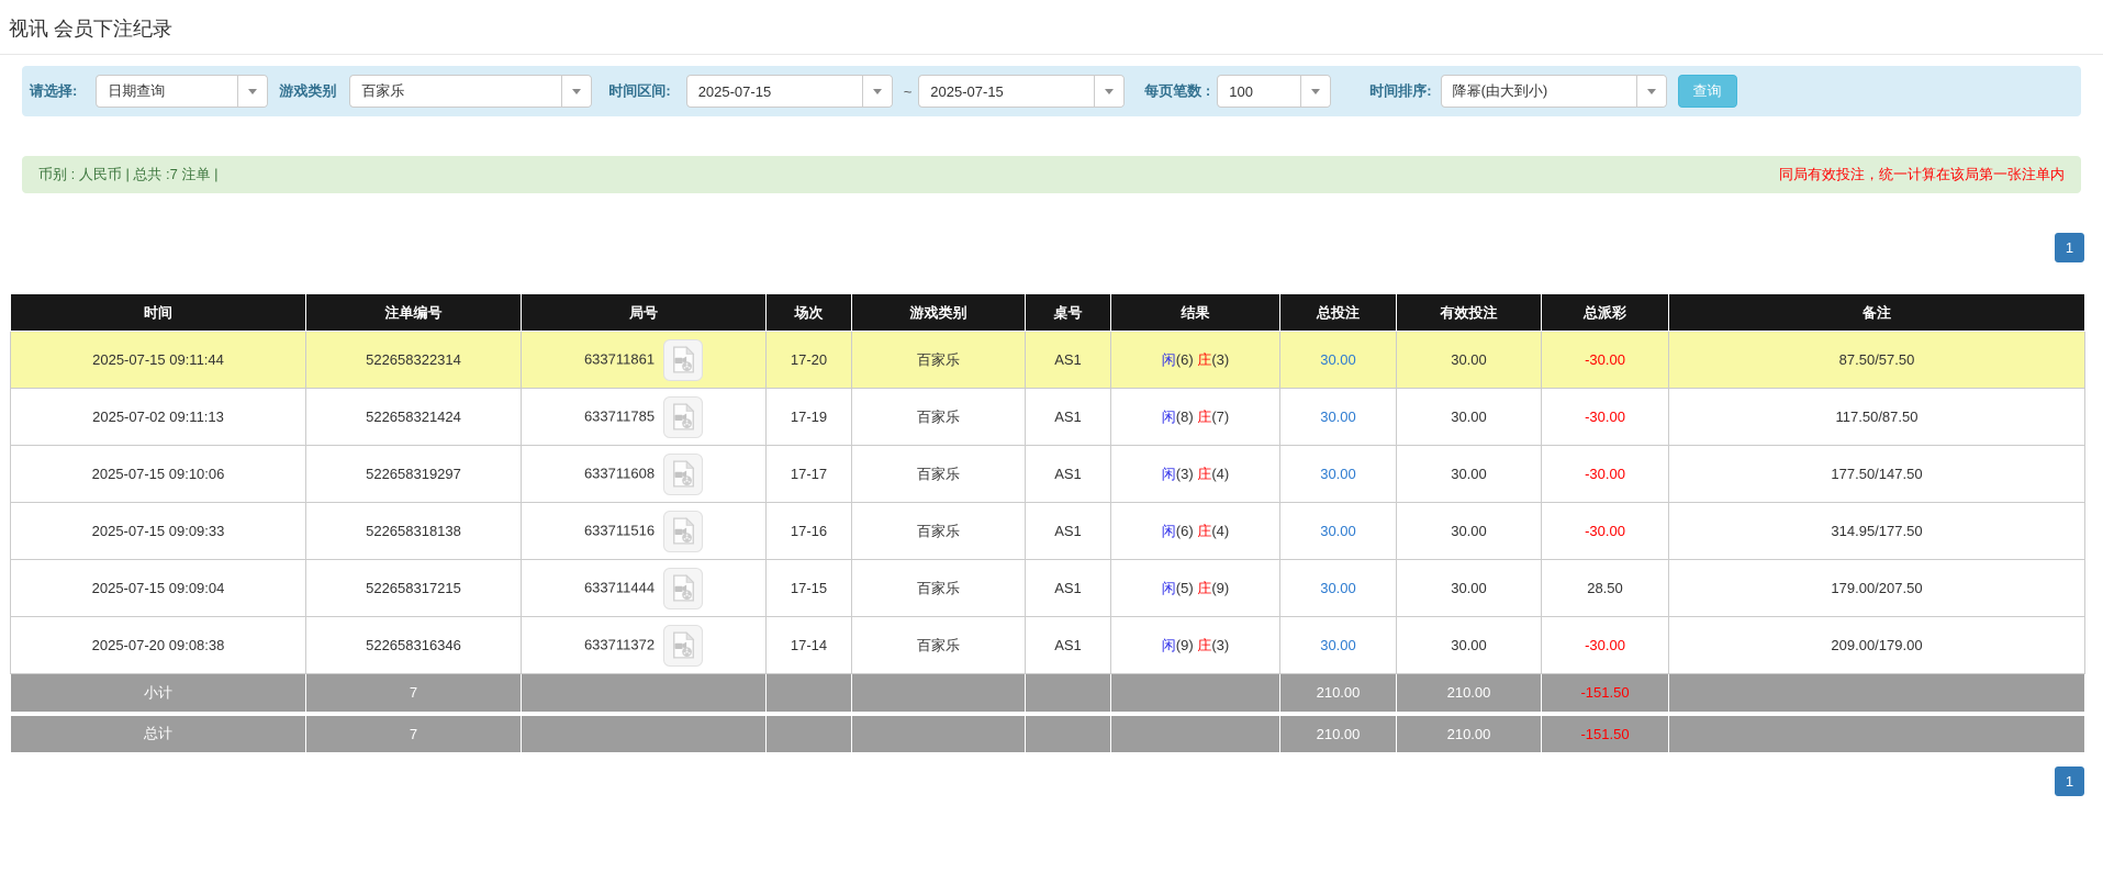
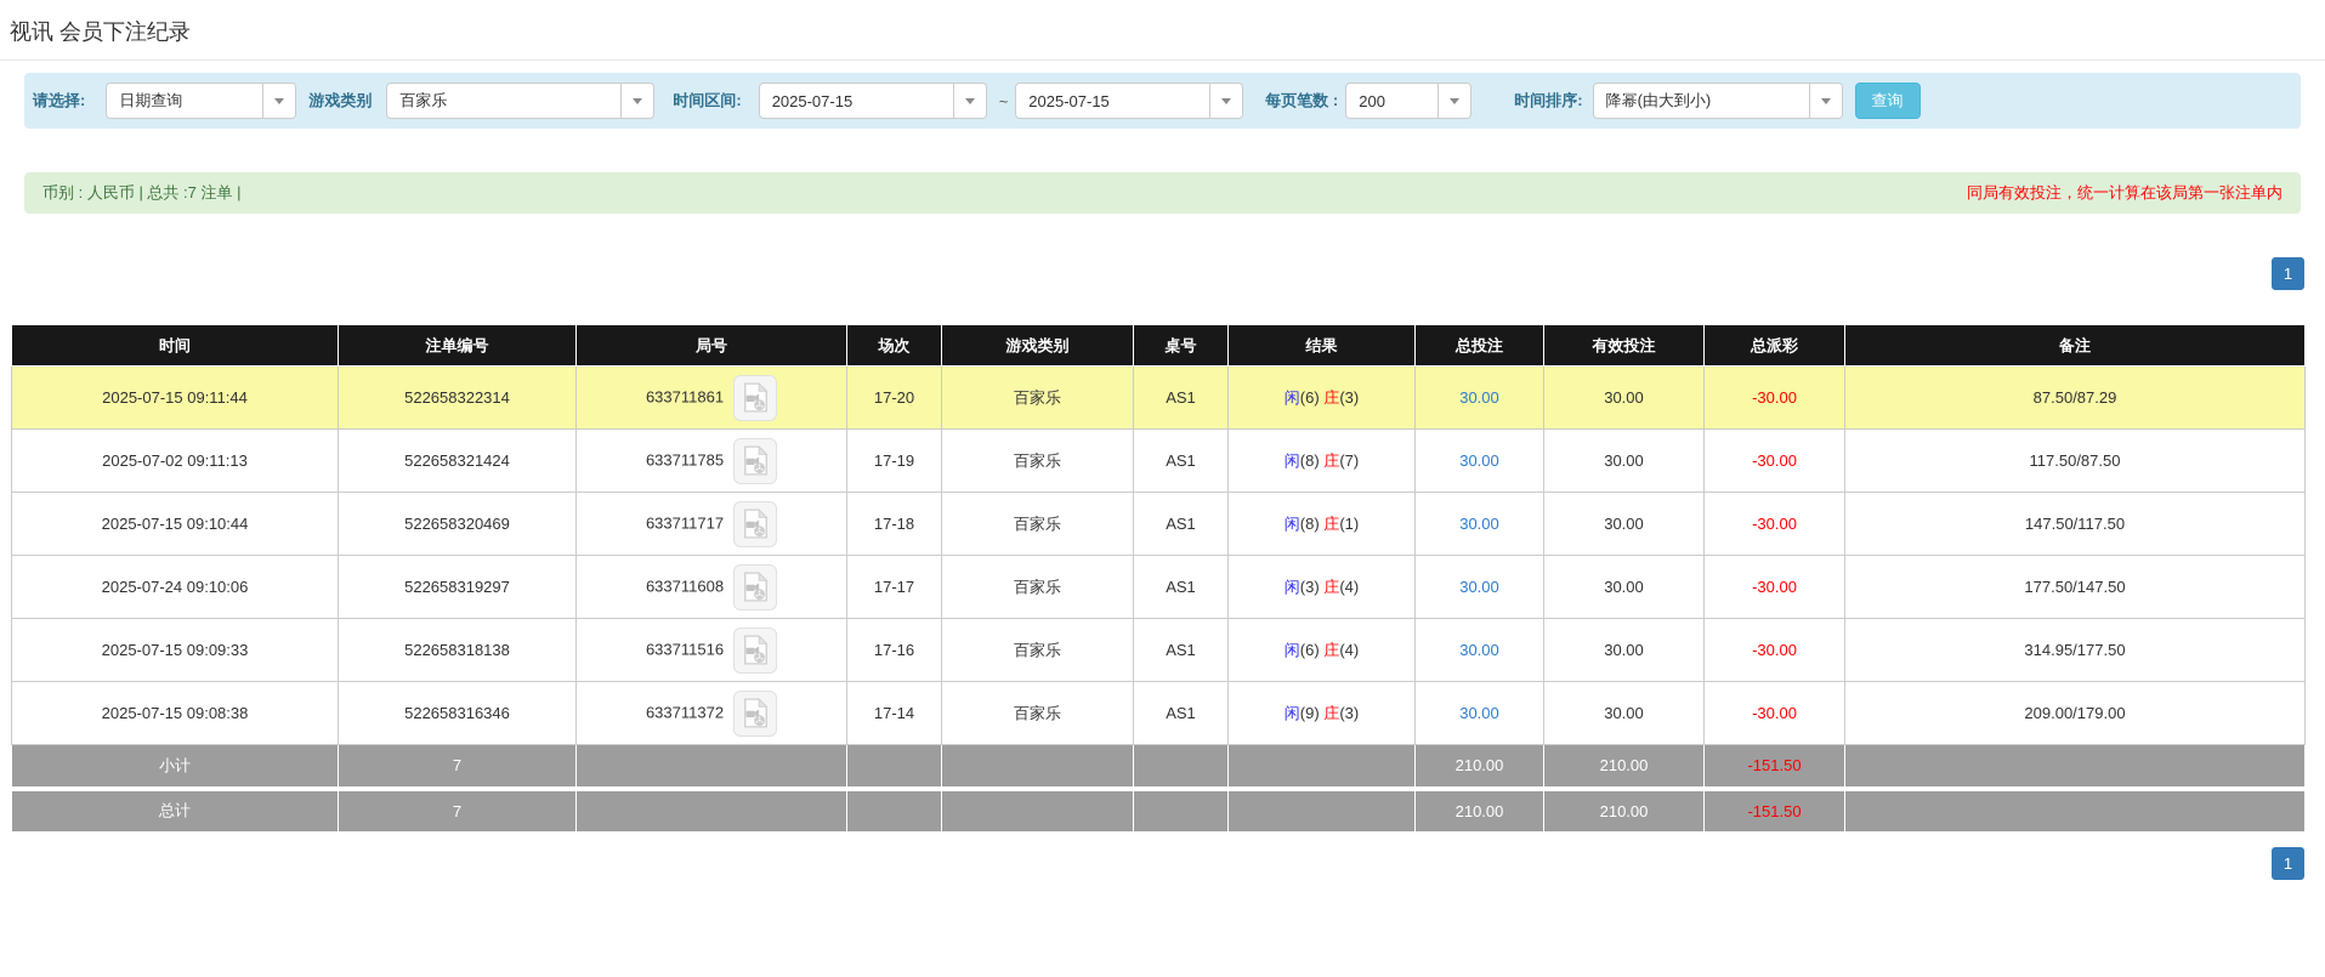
  视讯 会员下注纪录
  请选择:
  日期查询
  游戏类别
  百家乐
  时间区间:
  2025-07-15
  ~
  2025-07-15
  每页笔数 :
- 100
+ 200
  时间排序:
  降幂(由大到小)
  查询
  币别 : 人民币 | 总共 :7 注单 |
  同局有效投注，统一计算在该局第一张注单内
  1
  时间	注单编号	局号	场次	游戏类别	桌号	结果	总投注	有效投注	总派彩	备注
- 2025-07-15 09:11:44	522658322314	633711861	17-20	百家乐	AS1	闲(6) 庄(3)	30.00	30.00	-30.00	87.50/57.50
+ 2025-07-15 09:11:44	522658322314	633711861	17-20	百家乐	AS1	闲(6) 庄(3)	30.00	30.00	-30.00	87.50/87.29
  2025-07-02 09:11:13	522658321424	633711785	17-19	百家乐	AS1	闲(8) 庄(7)	30.00	30.00	-30.00	117.50/87.50
+ 2025-07-15 09:10:44	522658320469	633711717	17-18	百家乐	AS1	闲(8) 庄(1)	30.00	30.00	-30.00	147.50/117.50
- 2025-07-15 09:10:06	522658319297	633711608	17-17	百家乐	AS1	闲(3) 庄(4)	30.00	30.00	-30.00	177.50/147.50
+ 2025-07-24 09:10:06	522658319297	633711608	17-17	百家乐	AS1	闲(3) 庄(4)	30.00	30.00	-30.00	177.50/147.50
  2025-07-15 09:09:33	522658318138	633711516	17-16	百家乐	AS1	闲(6) 庄(4)	30.00	30.00	-30.00	314.95/177.50
- 2025-07-15 09:09:04	522658317215	633711444	17-15	百家乐	AS1	闲(5) 庄(9)	30.00	30.00	28.50	179.00/207.50
- 2025-07-20 09:08:38	522658316346	633711372	17-14	百家乐	AS1	闲(9) 庄(3)	30.00	30.00	-30.00	209.00/179.00
+ 2025-07-15 09:08:38	522658316346	633711372	17-14	百家乐	AS1	闲(9) 庄(3)	30.00	30.00	-30.00	209.00/179.00
  小计	7						210.00	210.00	-151.50
  总计	7						210.00	210.00	-151.50
  1
